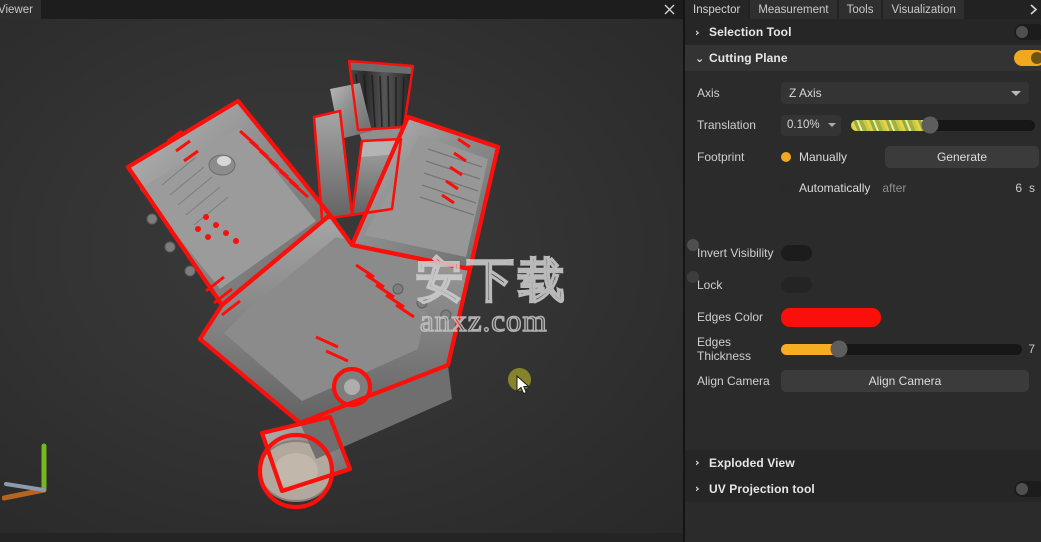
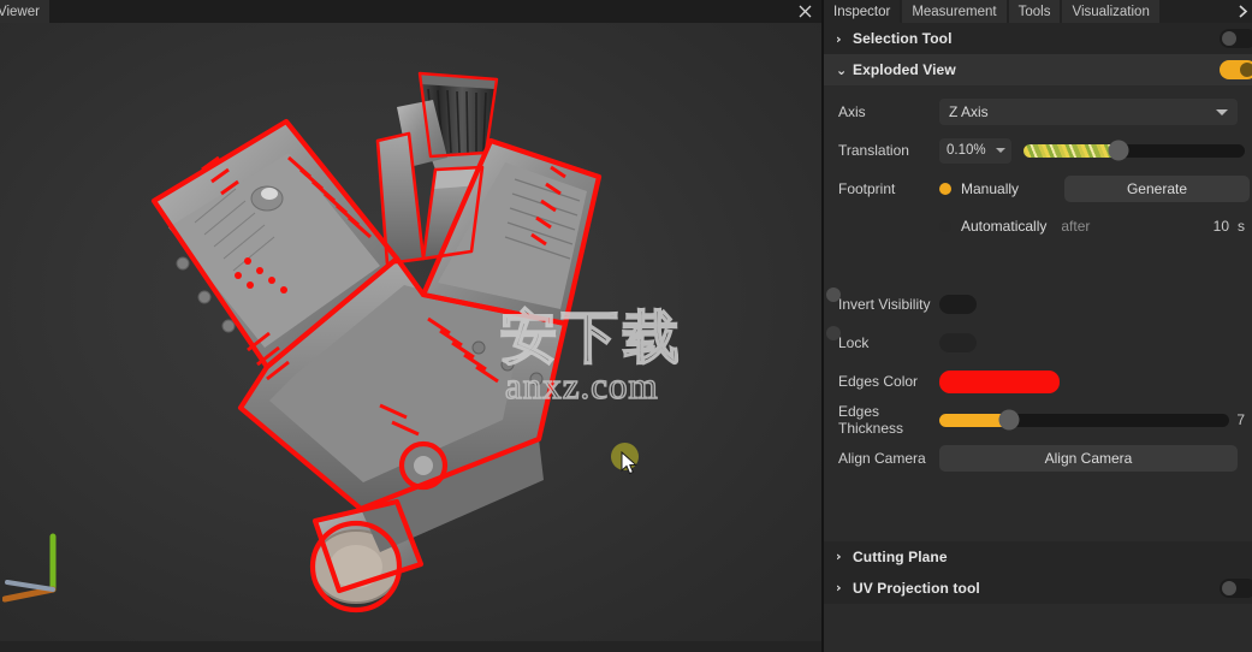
  Viewer
  安下载
  anxz.com
  Inspector
  Measurement
  Tools
  Visualization
  ›
  Selection Tool
  ⌄
- Cutting Plane
+ Exploded View
  Axis
  Z Axis
  Translation
  0.10%
  Footprint
  Manually
  Generate
  Automatically
  after
- 6
+ 10
  s
  Invert Visibility
  Lock
  Edges Color
  Edges Thickness
  7
  Align Camera
  Align Camera
  ›
- Exploded View
+ Cutting Plane
  ›
  UV Projection tool
